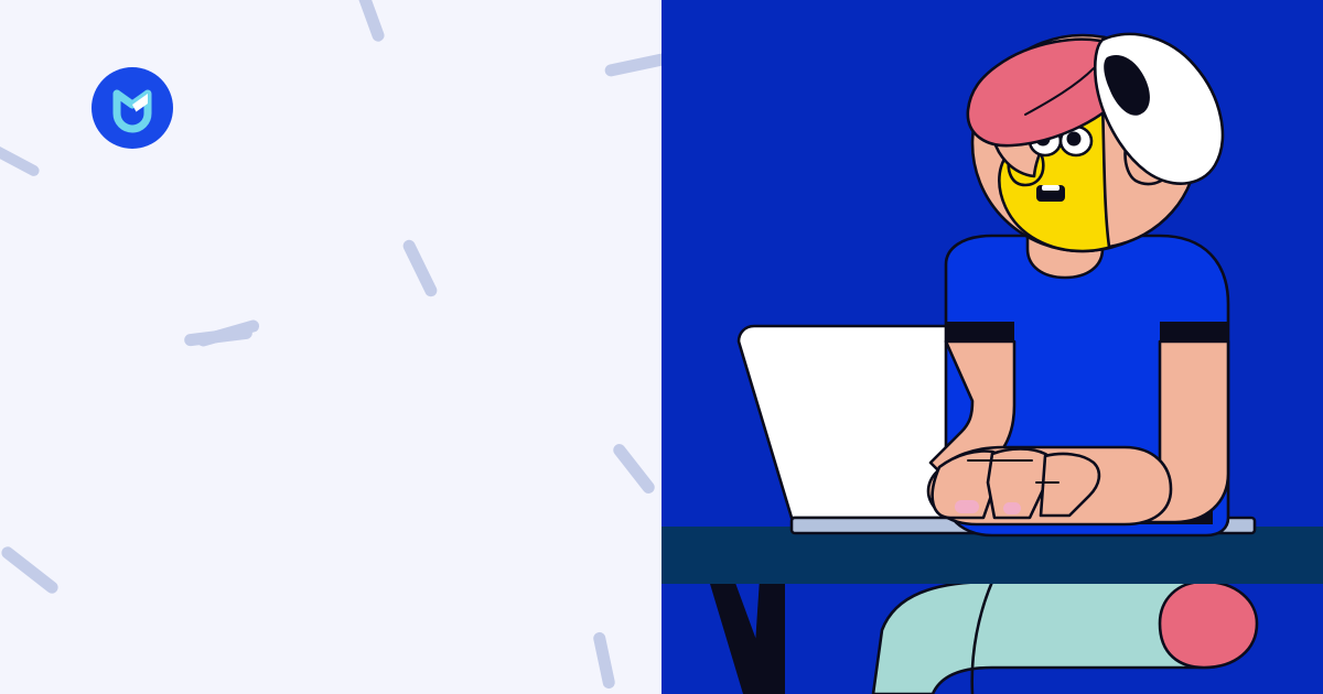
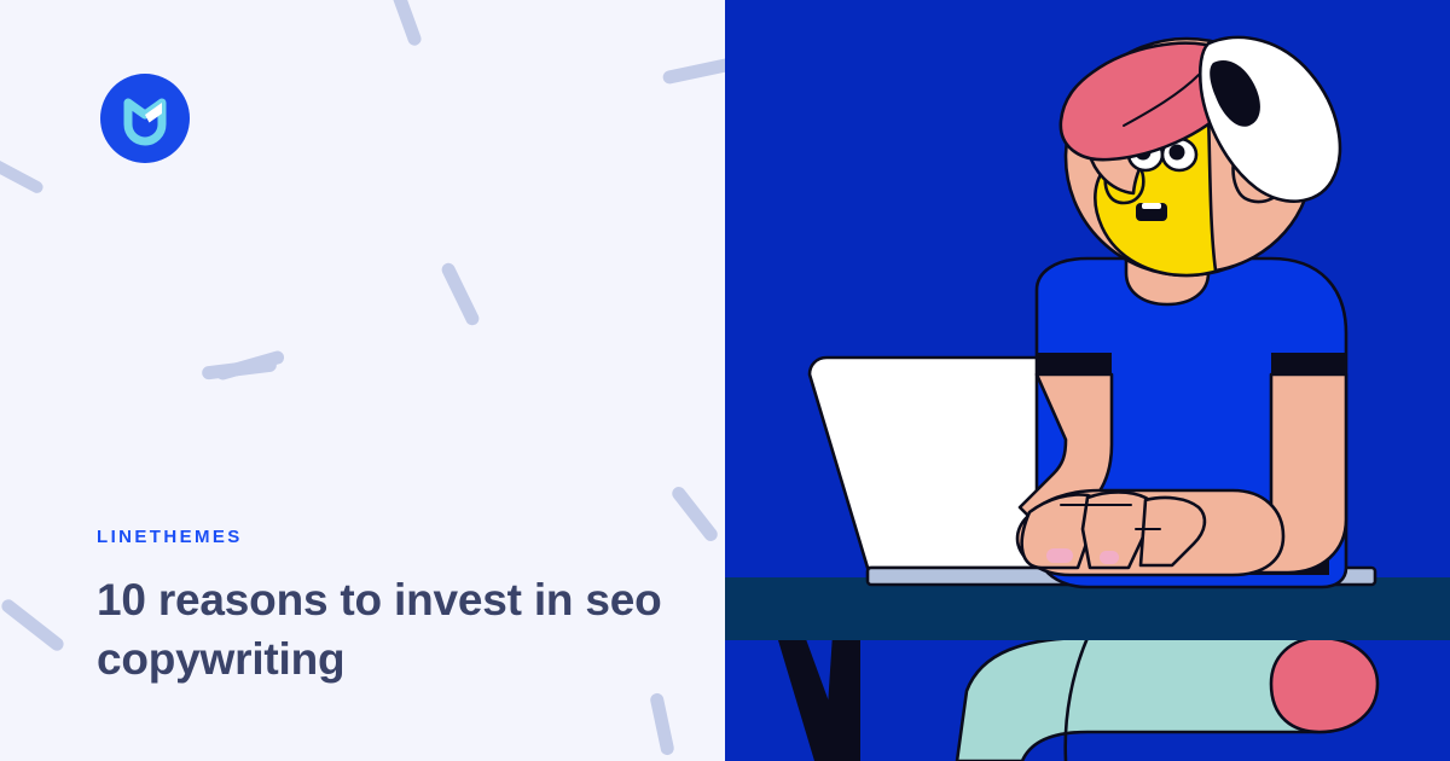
+ LINETHEMES
+ 10 reasons to invest in seo copywriting
